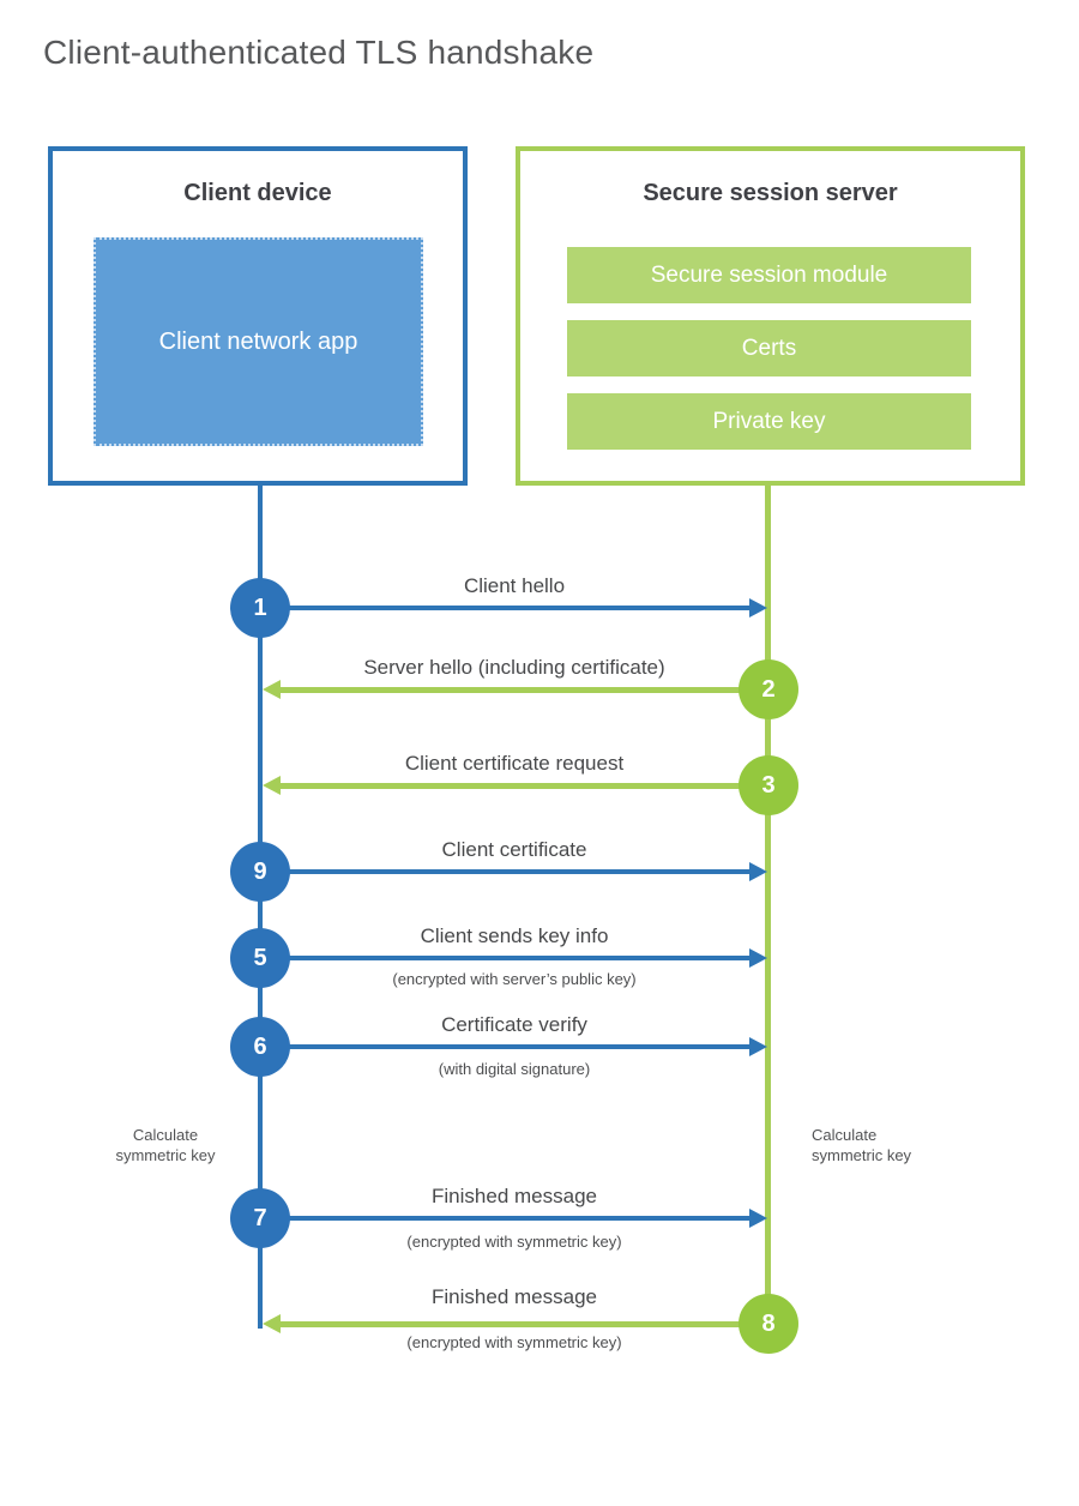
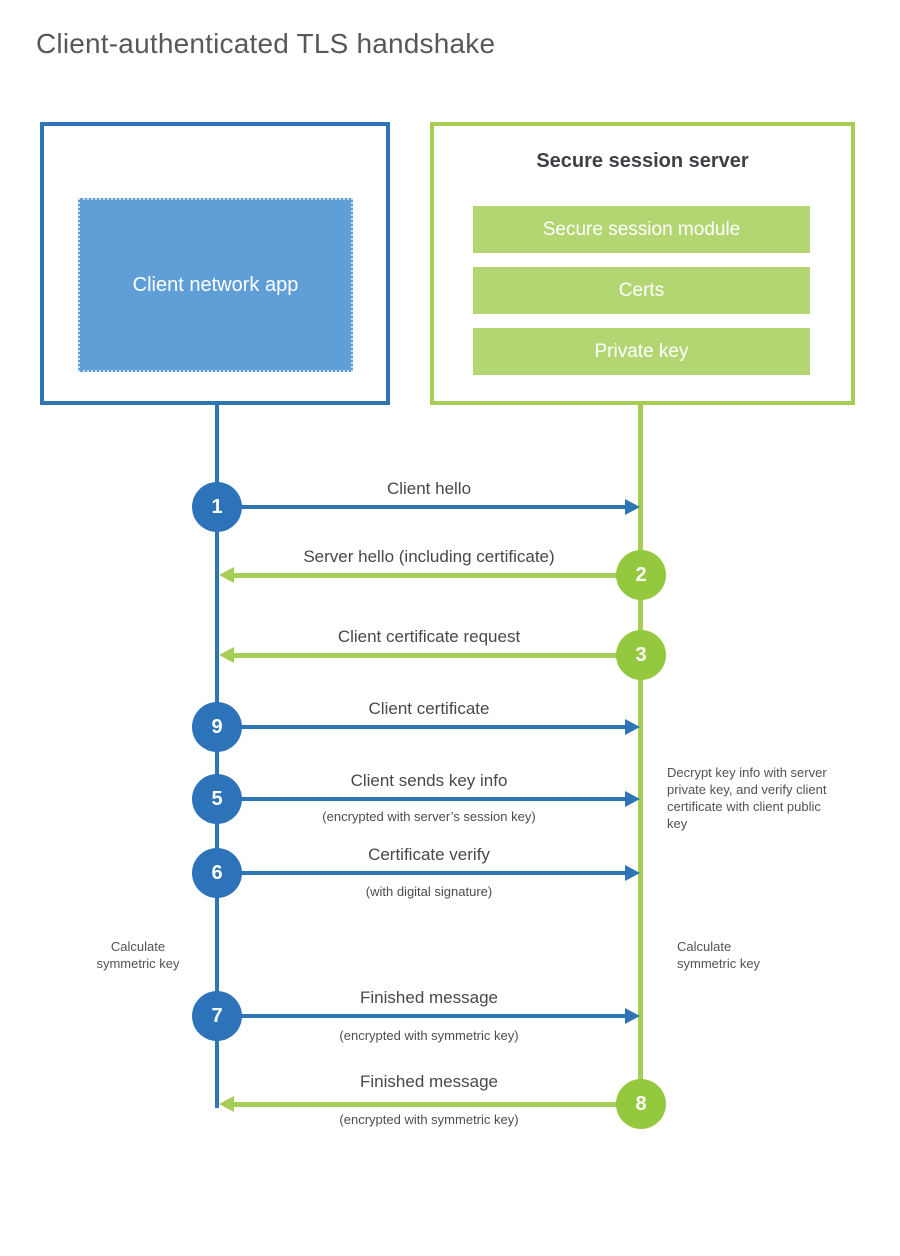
  Client-authenticated TLS handshake
- Client device
  Client network app
  Secure session server
  Secure session module
  Certs
  Private key
  Client hello
  1
  Server hello (including certificate)
  2
  Client certificate request
  3
  Client certificate
  9
  Client sends key info
  5
- (encrypted with server’s public key)
+ (encrypted with server’s session key)
  Certificate verify
  6
  (with digital signature)
  Finished message
  7
  (encrypted with symmetric key)
  Finished message
  8
  (encrypted with symmetric key)
+ Decrypt key info with server private key, and verify client certificate with client public key
  Calculate symmetric key
  Calculate symmetric key
